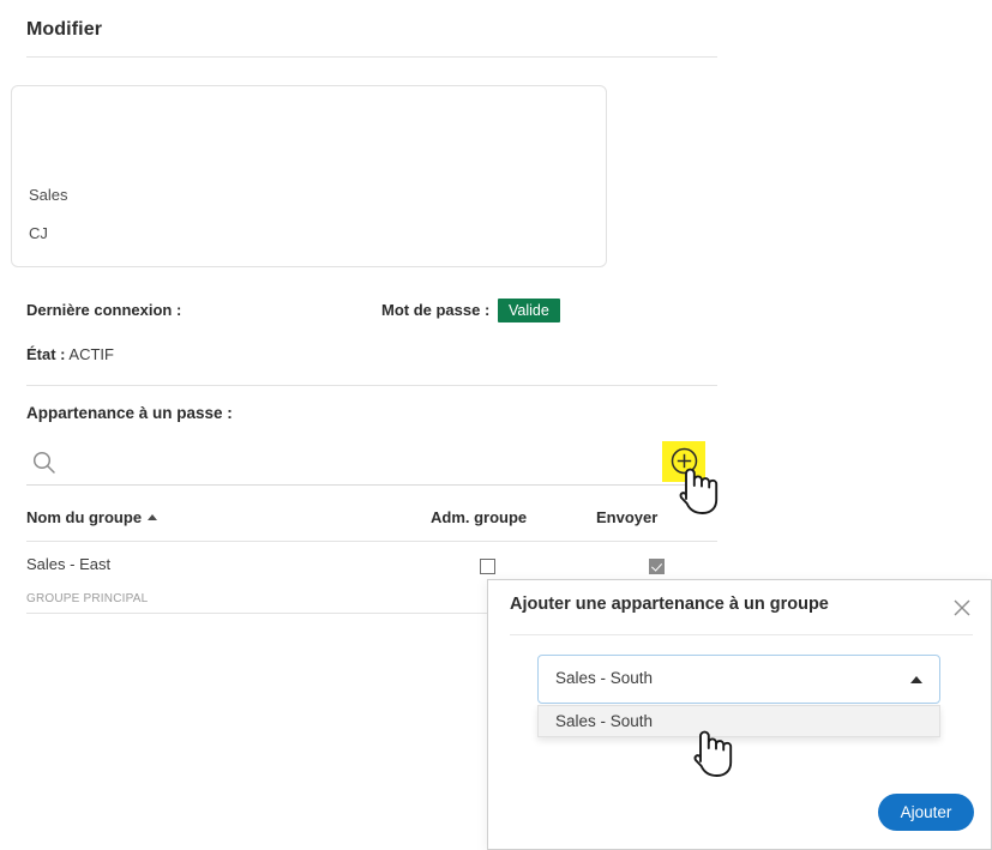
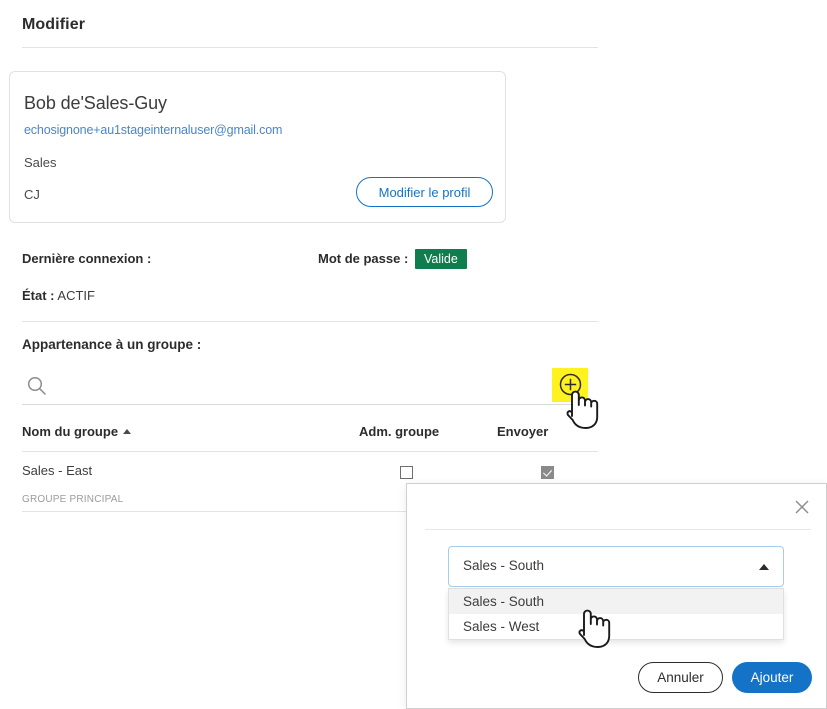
  Modifier
+ Bob de'Sales-Guy
+ echosignone+au1stageinternaluser@gmail.com
  Sales
  CJ
+ Modifier le profil
  Dernière connexion :
  Mot de passe :
  Valide
  État : ACTIF
- Appartenance à un passe :
+ Appartenance à un groupe :
  Nom du groupe
  Adm. groupe
  Envoyer
  Sales - East
  GROUPE PRINCIPAL
- Ajouter une appartenance à un groupe
  Sales - South
  Sales - South
+ Sales - West
+ Annuler
  Ajouter
